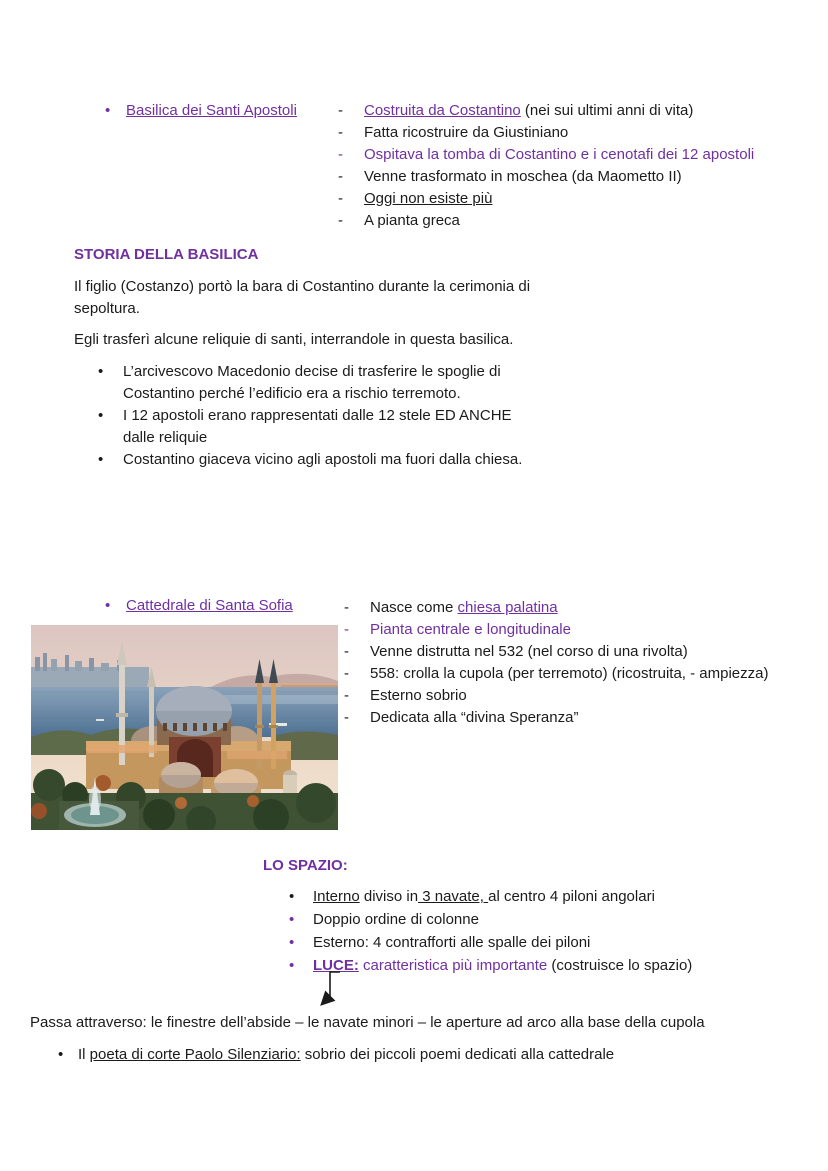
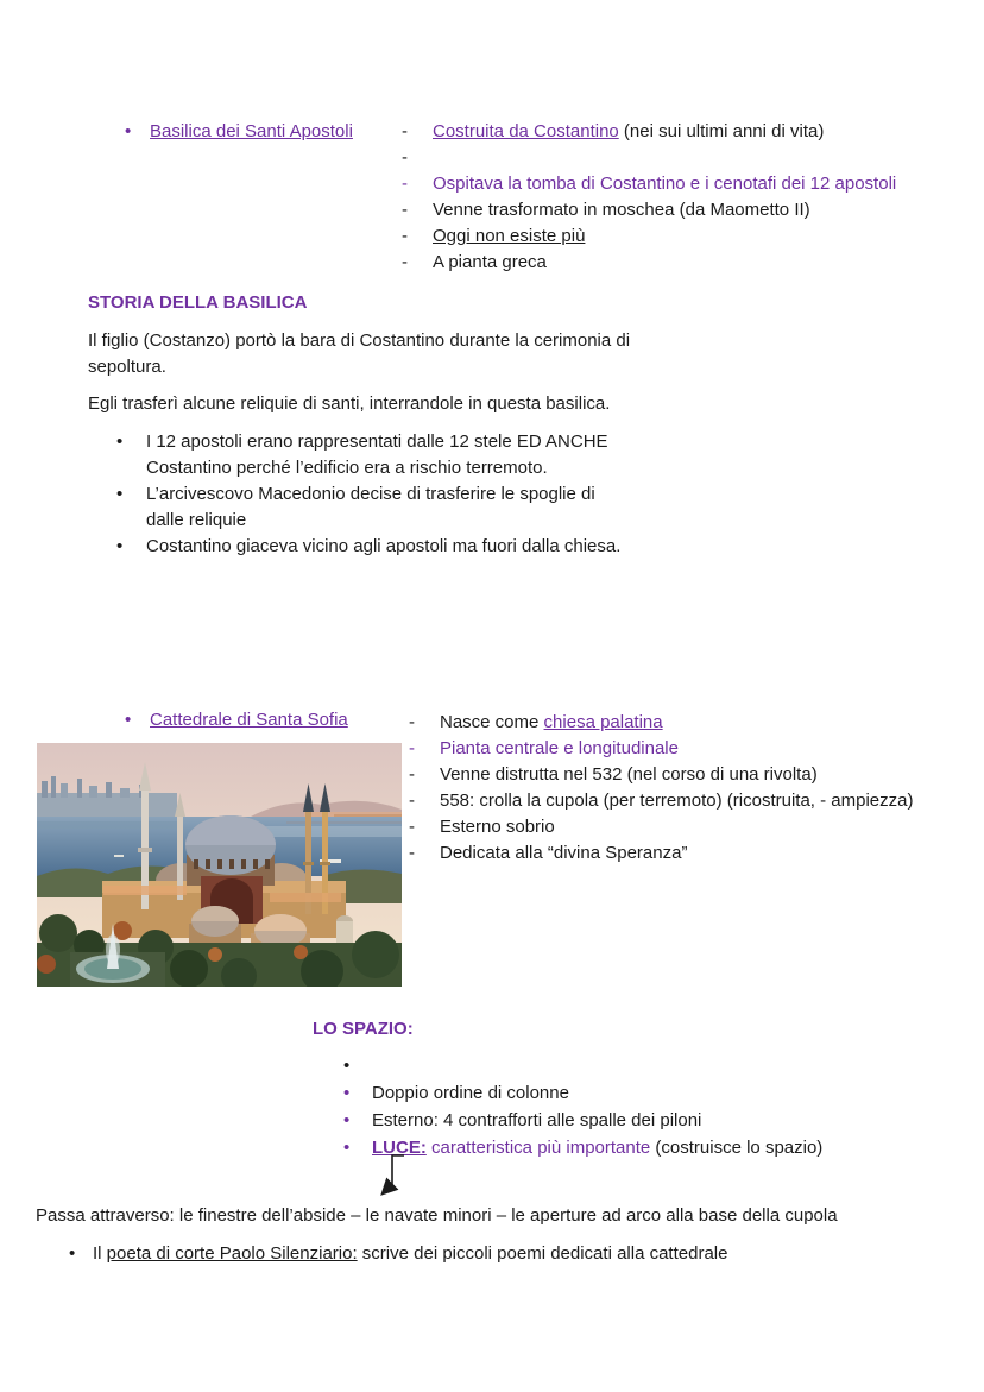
  •
  Basilica dei Santi Apostoli
  -
  Costruita da Costantino (nei sui ultimi anni di vita)
  -
- Fatta ricostruire da Giustiniano
  -
  Ospitava la tomba di Costantino e i cenotafi dei 12 apostoli
  -
  Venne trasformato in moschea (da Maometto II)
  -
  Oggi non esiste più
  -
  A pianta greca
  STORIA DELLA BASILICA
  Il figlio (Costanzo) portò la bara di Costantino durante la cerimonia di
  sepoltura.
  Egli trasferì alcune reliquie di santi, interrandole in questa basilica.
  •
- L’arcivescovo Macedonio decise di trasferire le spoglie di
+ I 12 apostoli erano rappresentati dalle 12 stele ED ANCHE
  Costantino perché l’edificio era a rischio terremoto.
  •
- I 12 apostoli erano rappresentati dalle 12 stele ED ANCHE
+ L’arcivescovo Macedonio decise di trasferire le spoglie di
  dalle reliquie
  •
  Costantino giaceva vicino agli apostoli ma fuori dalla chiesa.
  •
  Cattedrale di Santa Sofia
  -
  Nasce come chiesa palatina
  -
  Pianta centrale e longitudinale
  -
  Venne distrutta nel 532 (nel corso di una rivolta)
  -
  558: crolla la cupola (per terremoto) (ricostruita, - ampiezza)
  -
  Esterno sobrio
  -
  Dedicata alla “divina Speranza”
  LO SPAZIO:
  •
- Interno diviso in 3 navate, al centro 4 piloni angolari
  •
  Doppio ordine di colonne
  •
  Esterno: 4 contrafforti alle spalle dei piloni
  •
  LUCE: caratteristica più importante (costruisce lo spazio)
  Passa attraverso: le finestre dell’abside – le navate minori – le aperture ad arco alla base della cupola
  •
- Il poeta di corte Paolo Silenziario: sobrio dei piccoli poemi dedicati alla cattedrale
+ Il poeta di corte Paolo Silenziario: scrive dei piccoli poemi dedicati alla cattedrale
